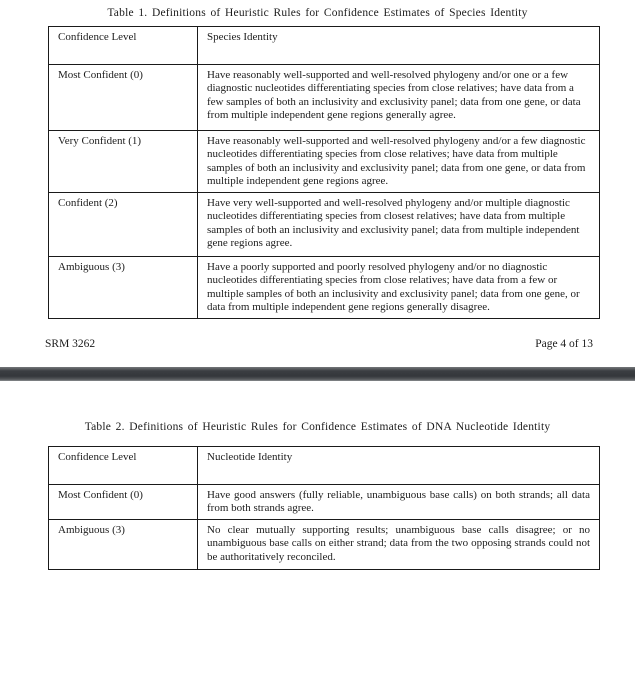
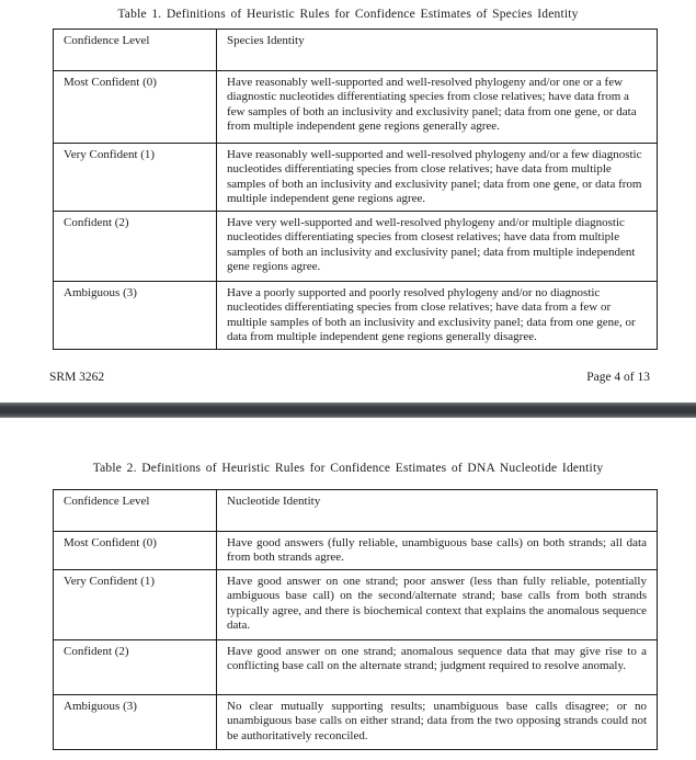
  Table 1. Definitions of Heuristic Rules for Confidence Estimates of Species Identity
  Confidence Level	Species Identity
  Most Confident (0)	Have reasonably well-supported and well-resolved phylogeny and/or one or a few diagnostic nucleotides differentiating species from close relatives; have data from a few samples of both an inclusivity and exclusivity panel; data from one gene, or data from multiple independent gene regions generally agree.
  Very Confident (1)	Have reasonably well-supported and well-resolved phylogeny and/or a few diagnostic nucleotides differentiating species from close relatives; have data from multiple samples of both an inclusivity and exclusivity panel; data from one gene, or data from multiple independent gene regions agree.
  Confident (2)	Have very well-supported and well-resolved phylogeny and/or multiple diagnostic nucleotides differentiating species from closest relatives; have data from multiple samples of both an inclusivity and exclusivity panel; data from multiple independent gene regions agree.
  Ambiguous (3)	Have a poorly supported and poorly resolved phylogeny and/or no diagnostic nucleotides differentiating species from close relatives; have data from a few or multiple samples of both an inclusivity and exclusivity panel; data from one gene, or data from multiple independent gene regions generally disagree.
  SRM 3262
  Page 4 of 13
  Table 2. Definitions of Heuristic Rules for Confidence Estimates of DNA Nucleotide Identity
  Confidence Level	Nucleotide Identity
  Most Confident (0)	Have good answers (fully reliable, unambiguous base calls) on both strands; all data from both strands agree.
+ Very Confident (1)	Have good answer on one strand; poor answer (less than fully reliable, potentially ambiguous base call) on the second/alternate strand; base calls from both strands typically agree, and there is biochemical context that explains the anomalous sequence data.
+ Confident (2)	Have good answer on one strand; anomalous sequence data that may give rise to a conflicting base call on the alternate strand; judgment required to resolve anomaly.
  Ambiguous (3)	No clear mutually supporting results; unambiguous base calls disagree; or no unambiguous base calls on either strand; data from the two opposing strands could not be authoritatively reconciled.
